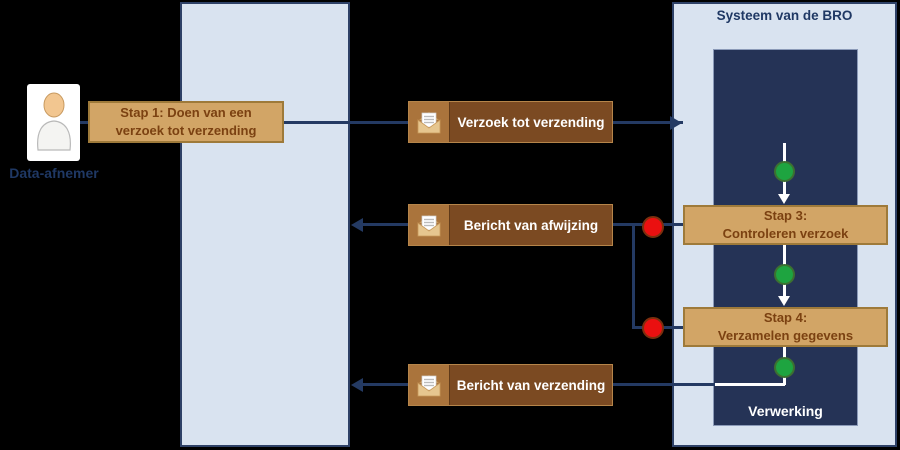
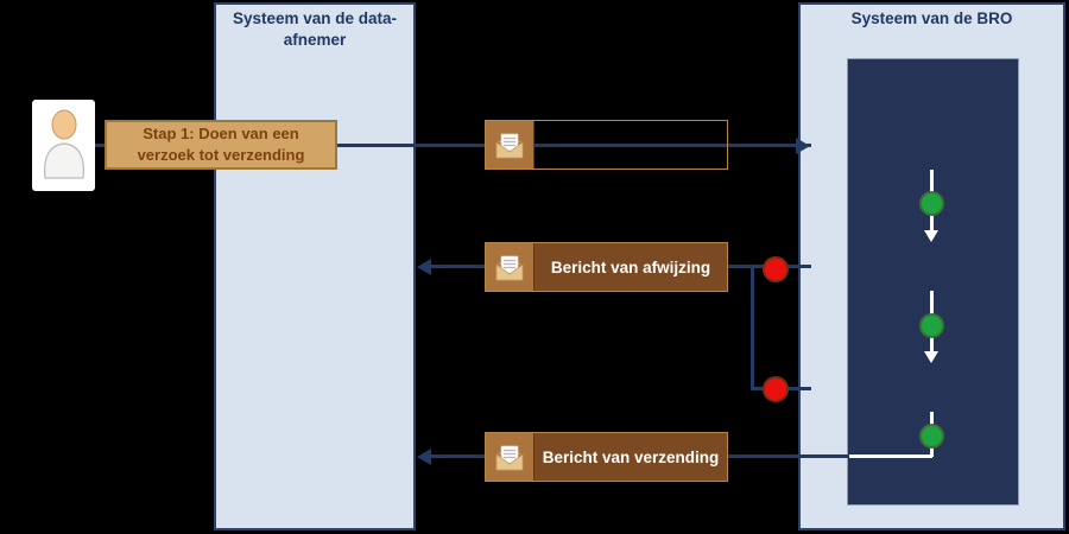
+ Systeem van de data-afnemer
  Systeem van de BRO
- Verwerking
- Data-afnemer
  Stap 1: Doen van een
  verzoek tot verzending
- Stap 3:
- Controleren verzoek
- Stap 4:
- Verzamelen gegevens
- Verzoek tot verzending
  Bericht van afwijzing
  Bericht van verzending
